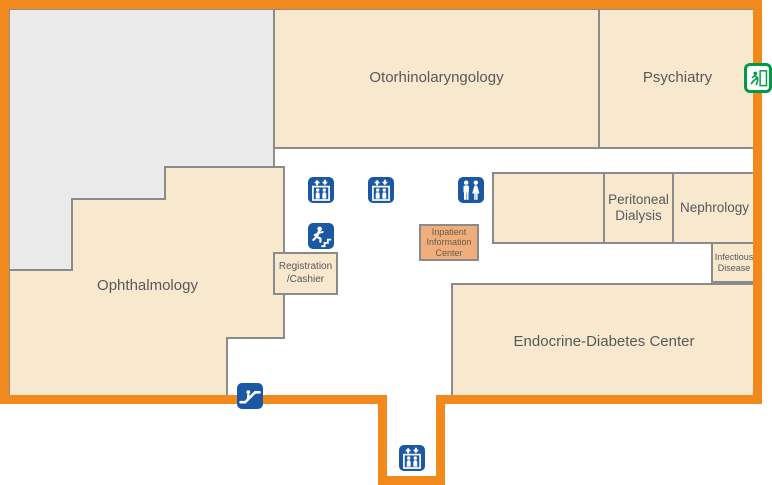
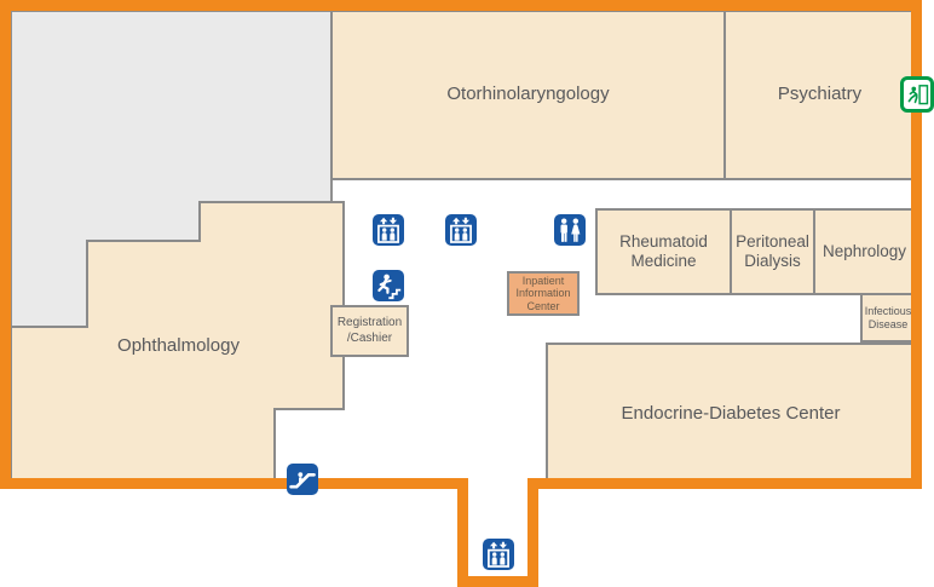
  Otorhinolaryngology
  Psychiatry
  Ophthalmology
+ Rheumatoid Medicine
  Peritoneal Dialysis
  Nephrology
  Infectious Disease
  Endocrine-Diabetes Center
  Registration /Cashier
  Inpatient Information Center
